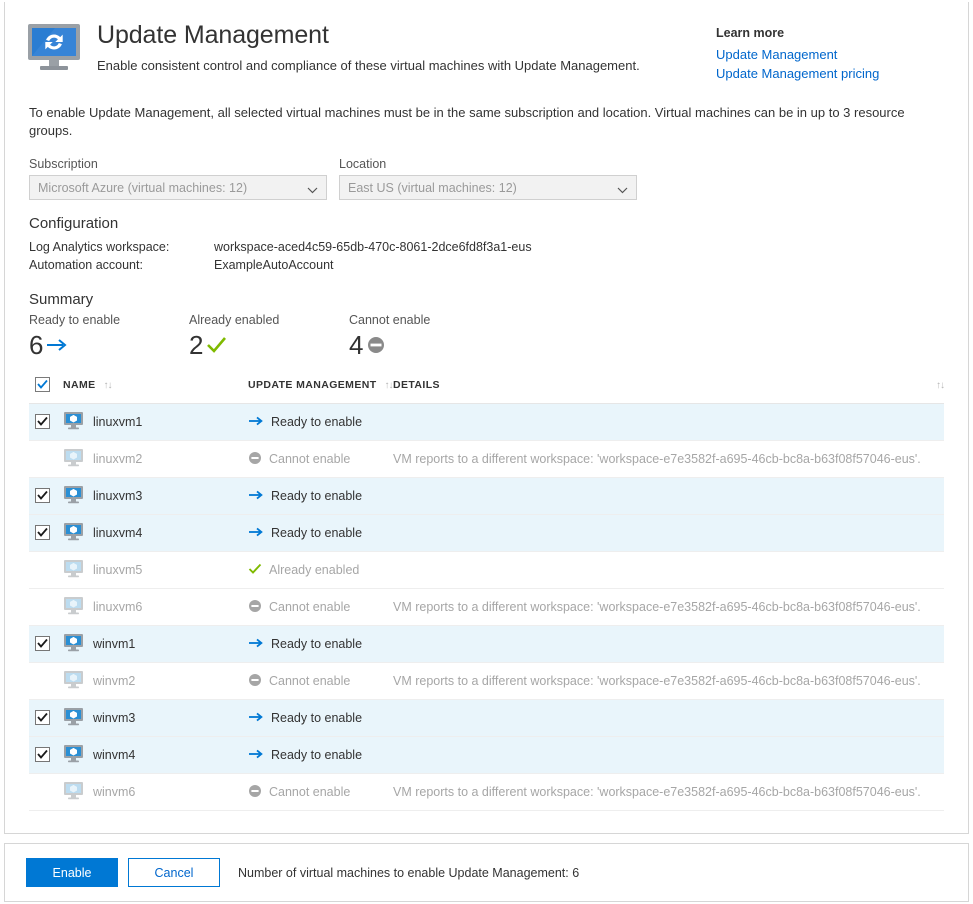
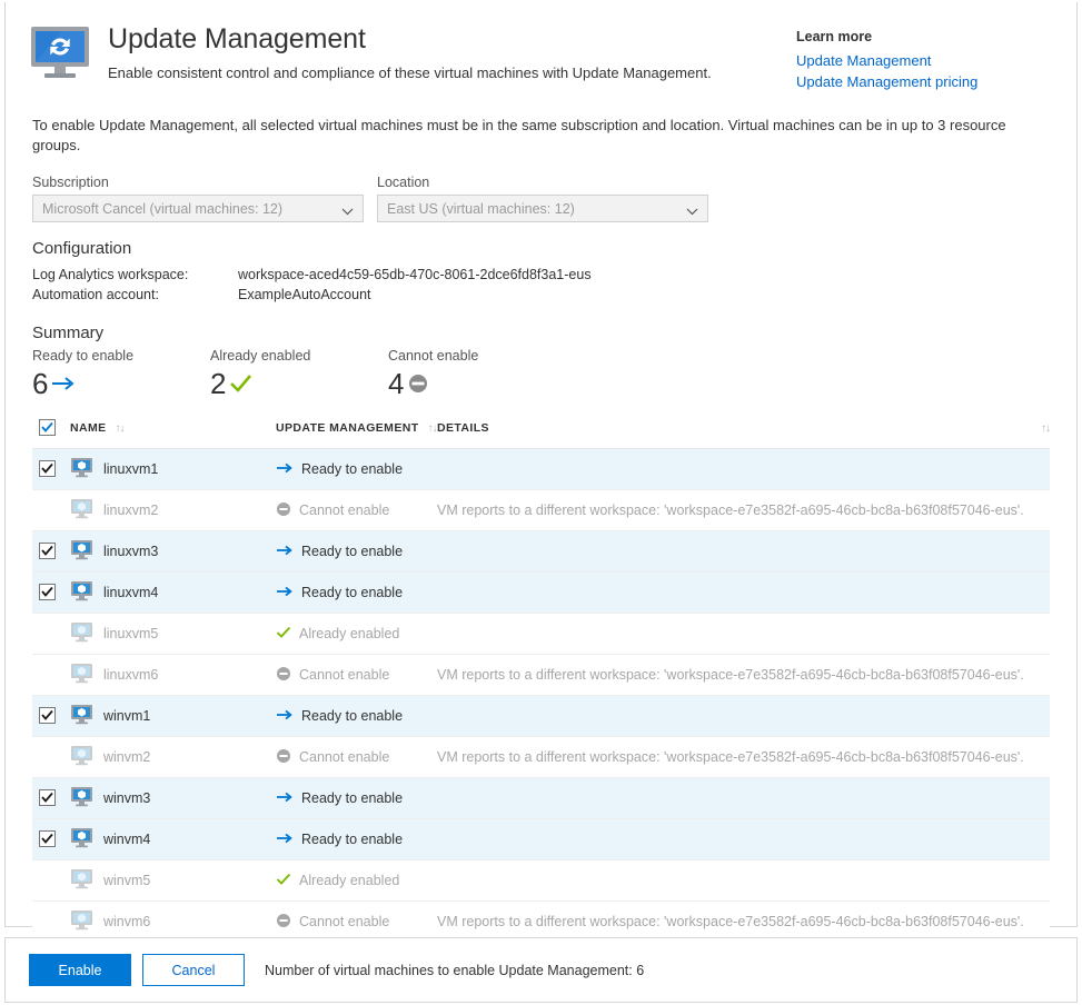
  Update Management
  Enable consistent control and compliance of these virtual machines with Update Management.
  Learn more
  Update Management
  Update Management pricing
  To enable Update Management, all selected virtual machines must be in the same subscription and location. Virtual machines can be in up to 3 resource groups.
  Subscription
- Microsoft Azure (virtual machines: 12)
+ Microsoft Cancel (virtual machines: 12)
  Location
  East US (virtual machines: 12)
  Configuration
  Log Analytics workspace:
  workspace-aced4c59-65db-470c-8061-2dce6fd8f3a1-eus
  Automation account:
  ExampleAutoAccount
  Summary
  Ready to enable
  6
  Already enabled
  2
  Cannot enable
  4
  	NAME ↑↓	UPDATE MANAGEMENT ↑↓	DETAILS ↑↓
  	linuxvm1	Ready to enable
  	linuxvm2	Cannot enable	VM reports to a different workspace: 'workspace-e7e3582f-a695-46cb-bc8a-b63f08f57046-eus'.
  	linuxvm3	Ready to enable
  	linuxvm4	Ready to enable
  	linuxvm5	Already enabled
  	linuxvm6	Cannot enable	VM reports to a different workspace: 'workspace-e7e3582f-a695-46cb-bc8a-b63f08f57046-eus'.
  	winvm1	Ready to enable
  	winvm2	Cannot enable	VM reports to a different workspace: 'workspace-e7e3582f-a695-46cb-bc8a-b63f08f57046-eus'.
  	winvm3	Ready to enable
  	winvm4	Ready to enable
+ 	winvm5	Already enabled
  	winvm6	Cannot enable	VM reports to a different workspace: 'workspace-e7e3582f-a695-46cb-bc8a-b63f08f57046-eus'.
  Enable
  Cancel
  Number of virtual machines to enable Update Management: 6
